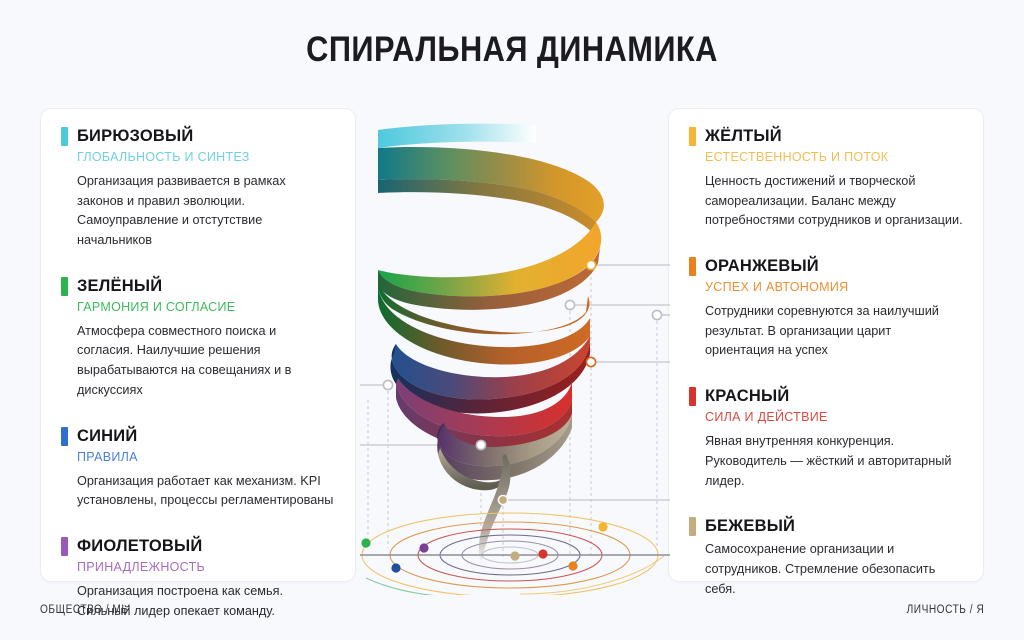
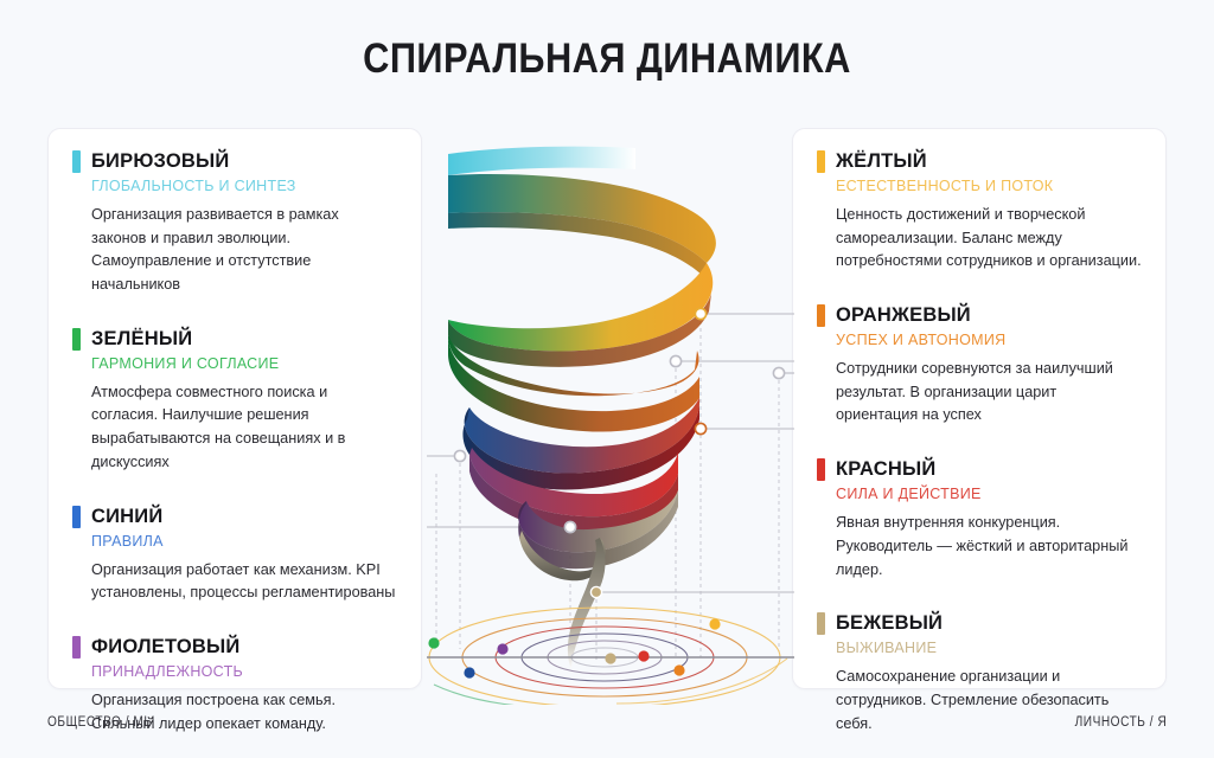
  СПИРАЛЬНАЯ ДИНАМИКА
  БИРЮЗОВЫЙ
  ГЛОБАЛЬНОСТЬ И СИНТЕЗ
  Организация развивается в рамках законов и правил эволюции. Самоуправление и отстутствие начальников
  ЗЕЛЁНЫЙ
  ГАРМОНИЯ И СОГЛАСИЕ
  Атмосфера совместного поиска и согласия. Наилучшие решения вырабатываются на совещаниях и в дискуссиях
  СИНИЙ
  ПРАВИЛА
  Организация работает как механизм. KPI установлены, процессы регламентированы
  ФИОЛЕТОВЫЙ
  ПРИНАДЛЕЖНОСТЬ
  Организация построена как семья. Сильный лидер опекает команду.
  ЖЁЛТЫЙ
  ЕСТЕСТВЕННОСТЬ И ПОТОК
  Ценность достижений и творческой самореализации. Баланс между потребностями сотрудников и организации.
  ОРАНЖЕВЫЙ
  УСПЕХ И АВТОНОМИЯ
  Сотрудники соревнуются за наилучший результат. В организации царит ориентация на успех
  КРАСНЫЙ
  СИЛА И ДЕЙСТВИЕ
  Явная внутренняя конкуренция. Руководитель — жёсткий и авторитарный лидер.
  БЕЖЕВЫЙ
+ ВЫЖИВАНИЕ
  Самосохранение организации и сотрудников. Стремление обезопасить себя.
  ОБЩЕСТВО / МЫ
  ЛИЧНОСТЬ / Я
